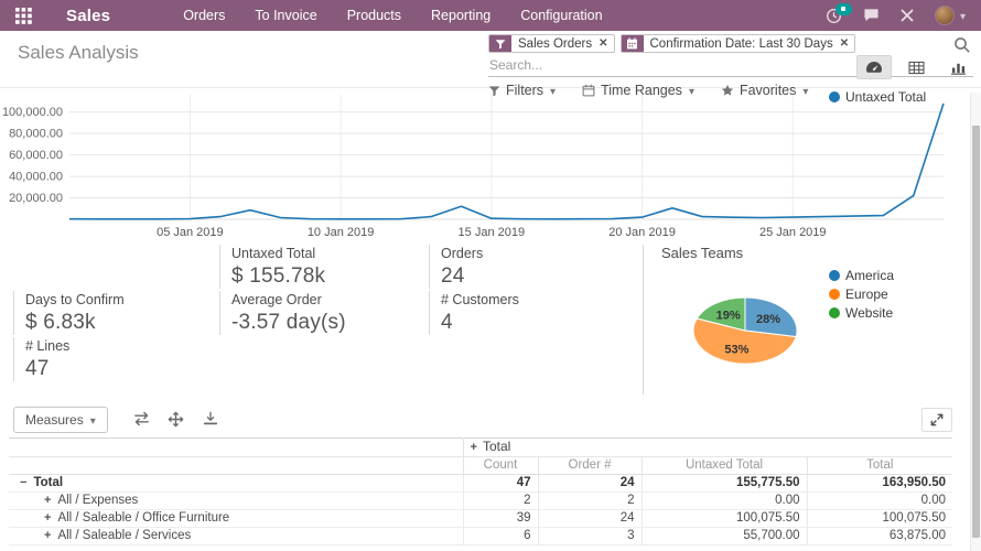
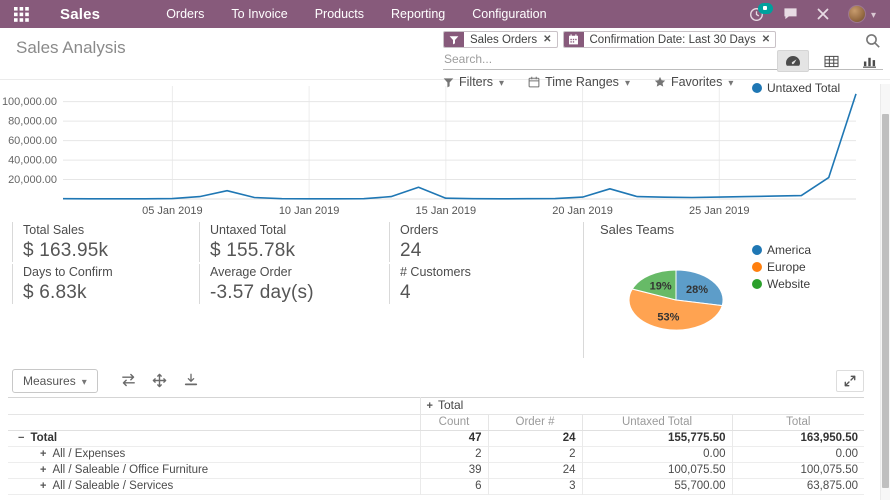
  Sales
  Orders
  To Invoice
  Products
  Reporting
  Configuration
  Sales Analysis
  Sales Orders
  ✕
  Confirmation Date: Last 30 Days
  ✕
  Search...
  Filters
  Time Ranges
  Favorites
  Untaxed Total
  20,000.00
  40,000.00
  60,000.00
  80,000.00
  100,000.00
  05 Jan 2019
  10 Jan 2019
  15 Jan 2019
  20 Jan 2019
  25 Jan 2019
+ Total Sales
+ $ 163.95k
  Untaxed Total
  $ 155.78k
  Orders
  24
  Days to Confirm
  $ 6.83k
  Average Order
  -3.57 day(s)
  # Customers
  4
- # Lines
- 47
  Sales Teams
  28%
  53%
  19%
  America
  Europe
  Website
  Measures
  	+ Total
  	Count	Order #	Untaxed Total	Total
  − Total	47	24	155,775.50	163,950.50
  + All / Expenses	2	2	0.00	0.00
  + All / Saleable / Office Furniture	39	24	100,075.50	100,075.50
  + All / Saleable / Services	6	3	55,700.00	63,875.00
